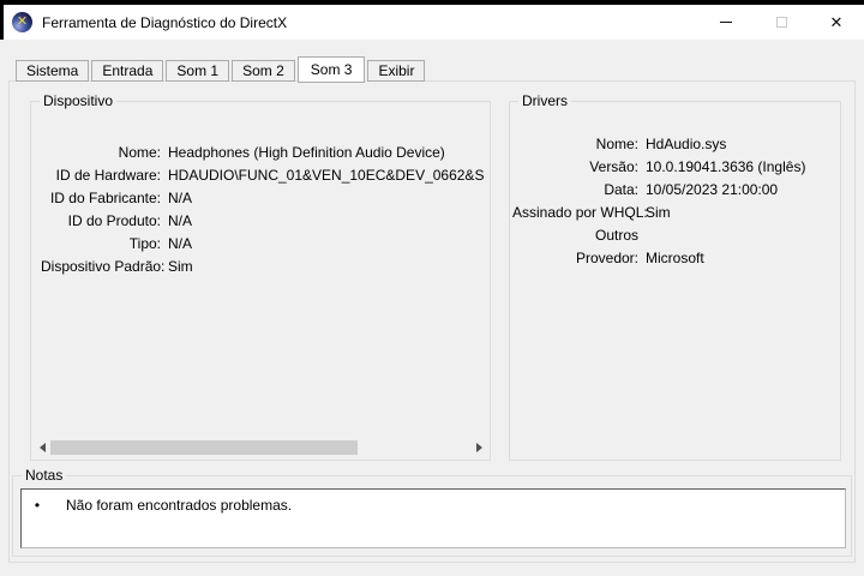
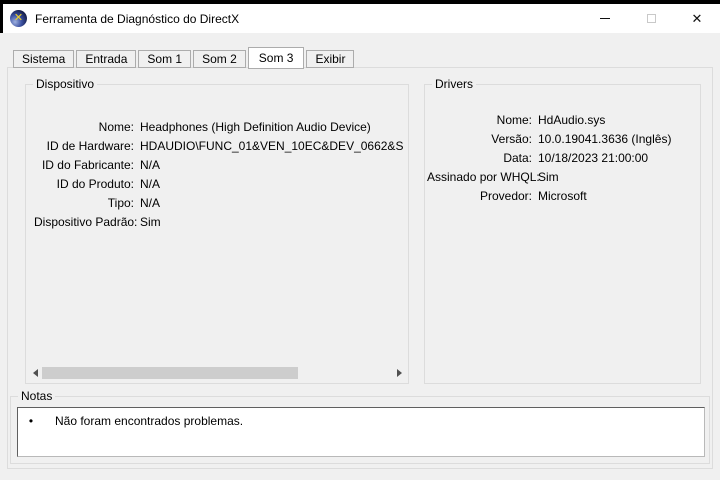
  ✕
  Ferramenta de Diagnóstico do DirectX
  ✕
  Sistema
  Entrada
  Som 1
  Som 2
  Som 3
  Exibir
  Dispositivo
  Nome:
  Headphones (High Definition Audio Device)
  ID de Hardware:
  HDAUDIO\FUNC_01&VEN_10EC&DEV_0662&S
  ID do Fabricante:
  N/A
  ID do Produto:
  N/A
  Tipo:
  N/A
  Dispositivo Padrão:
  Sim
  Drivers
  Nome:
  HdAudio.sys
  Versão:
  10.0.19041.3636 (Inglês)
  Data:
- 10/05/2023 21:00:00
+ 10/18/2023 21:00:00
  Assinado por WHQL
  Sim
- Outros
  Provedor:
  Microsoft
  Notas
  •
  Não foram encontrados problemas.
